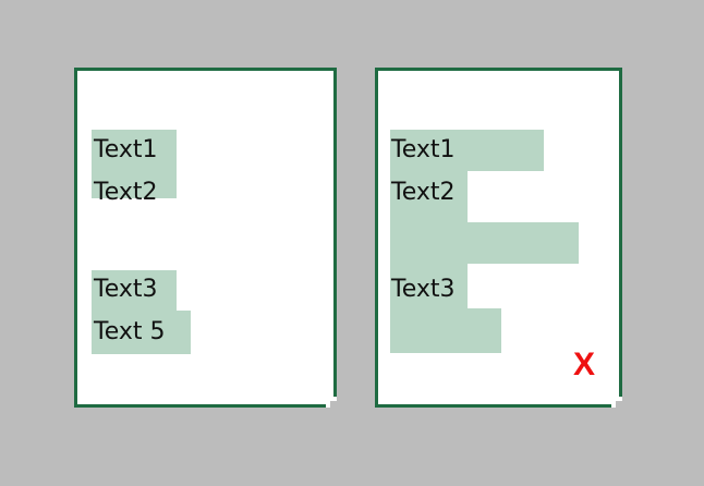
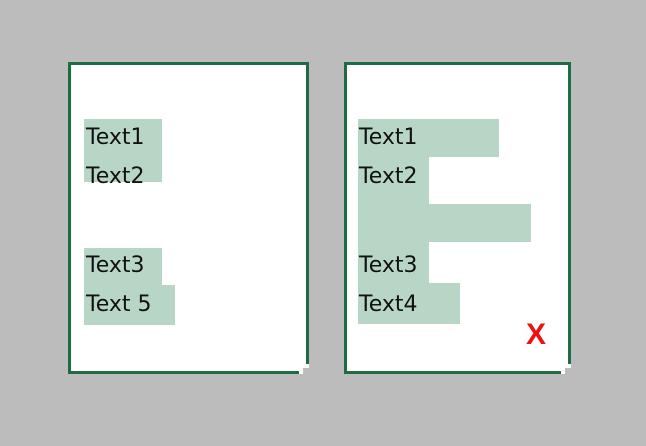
  Text1
  Text2
  Text3
  Text 5
  Text1
  Text2
  Text3
+ Text4
  X
